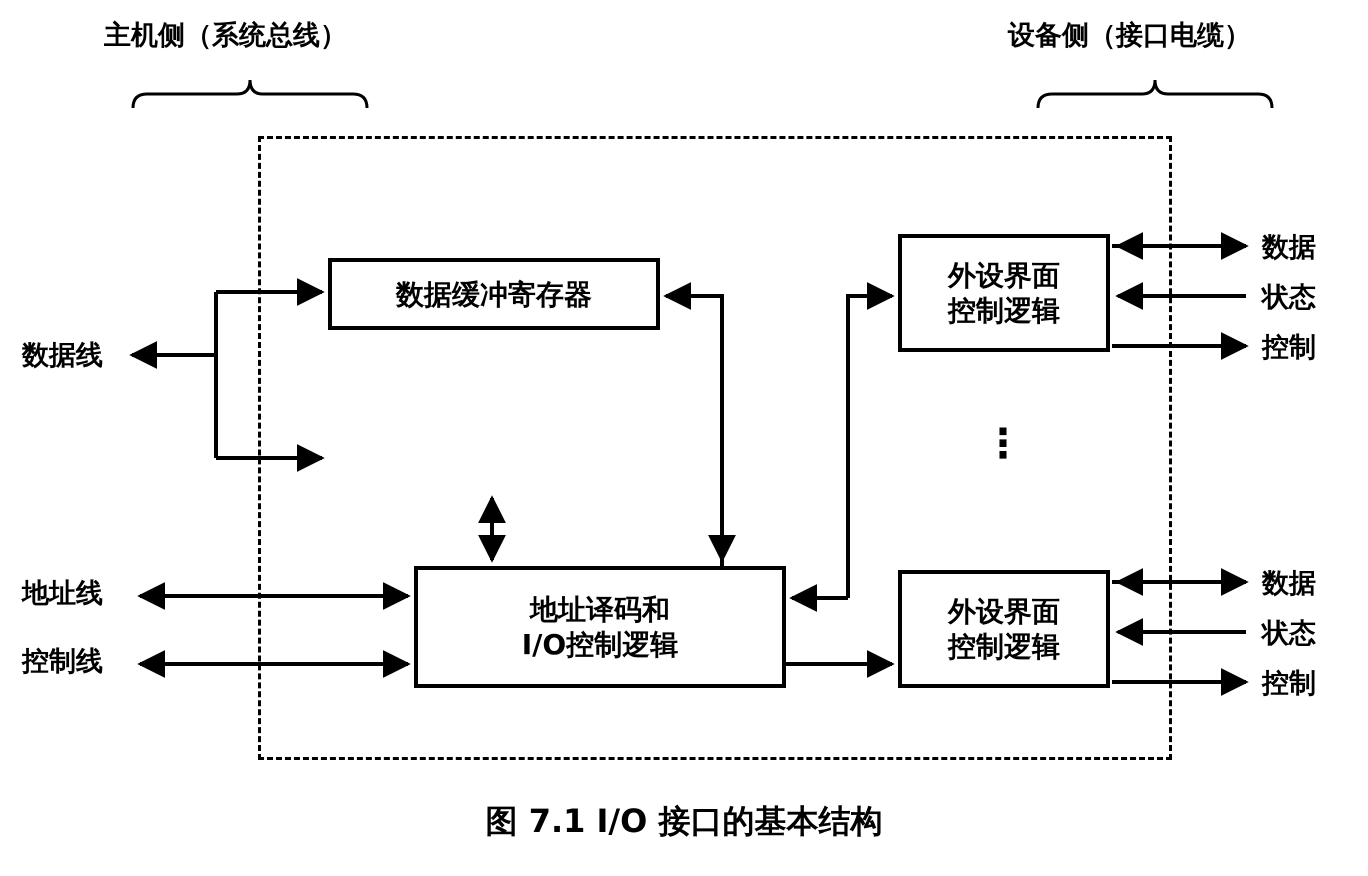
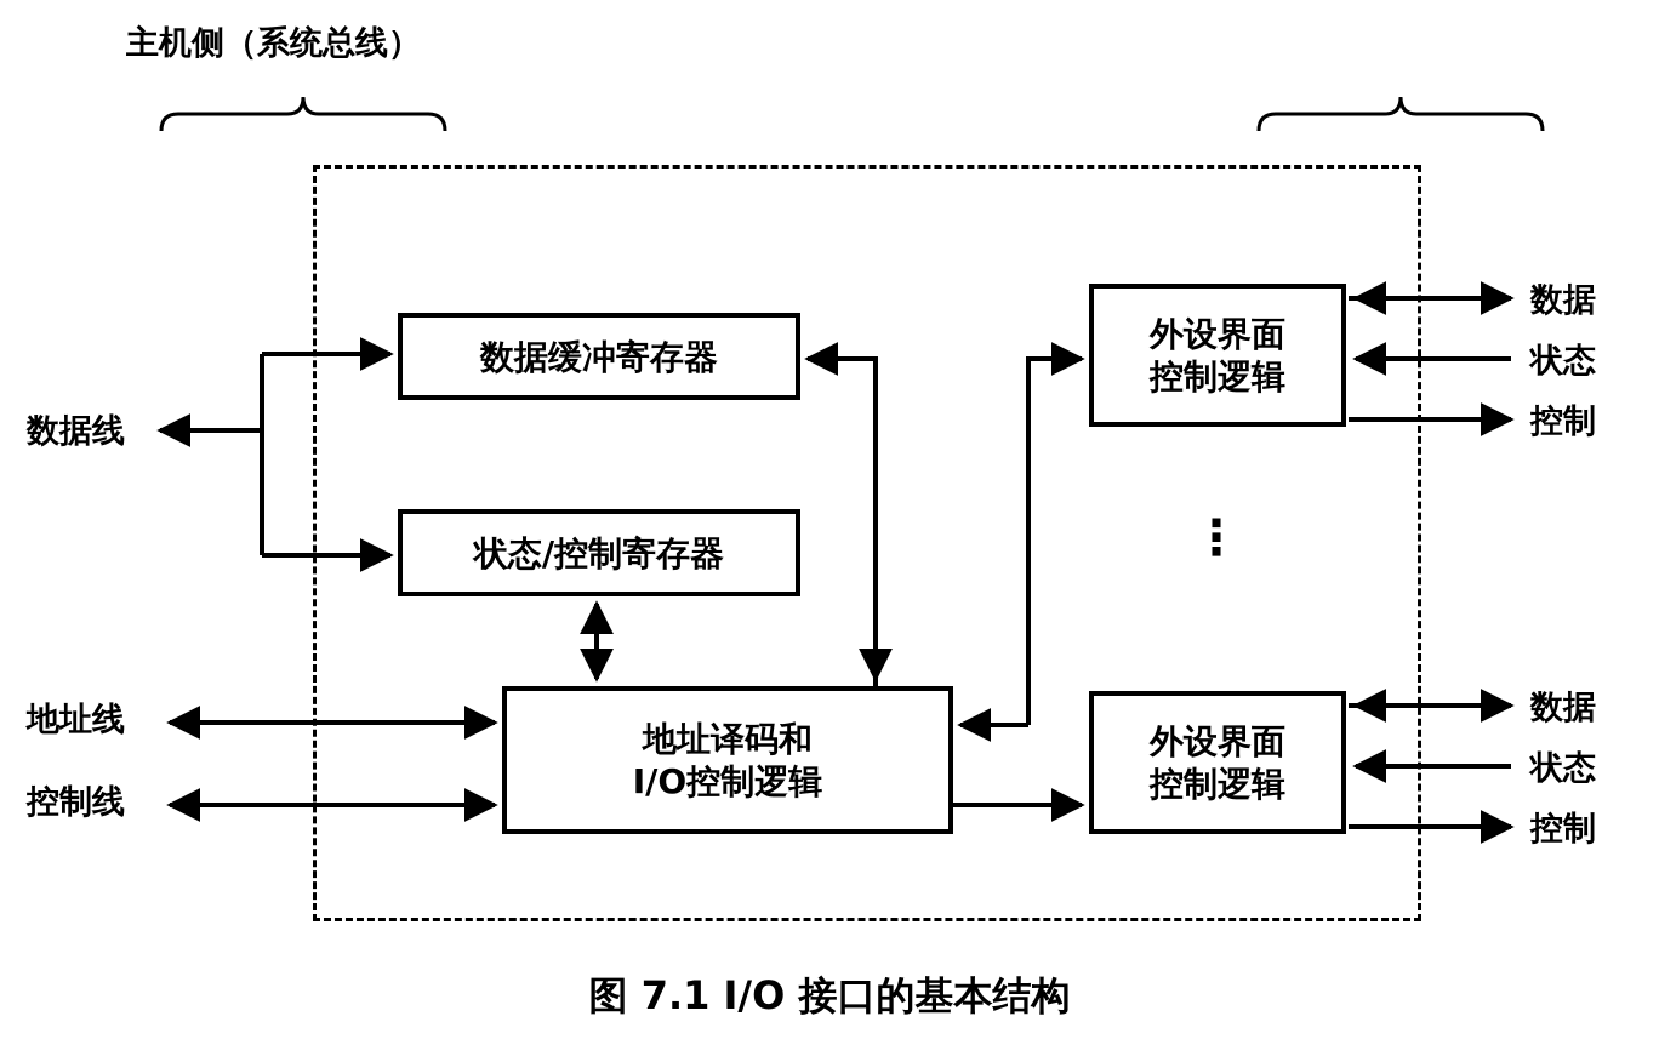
  主机侧（系统总线）
- 设备侧（接口电缆）
  数据线
  地址线
  控制线
  数据缓冲寄存器
+ 状态/控制寄存器
  地址译码和
  I/O控制逻辑
  外设界面
  控制逻辑
  外设界面
  控制逻辑
  ⋮
  数据
  状态
  控制
  数据
  状态
  控制
  图 7.1 I/O 接口的基本结构
